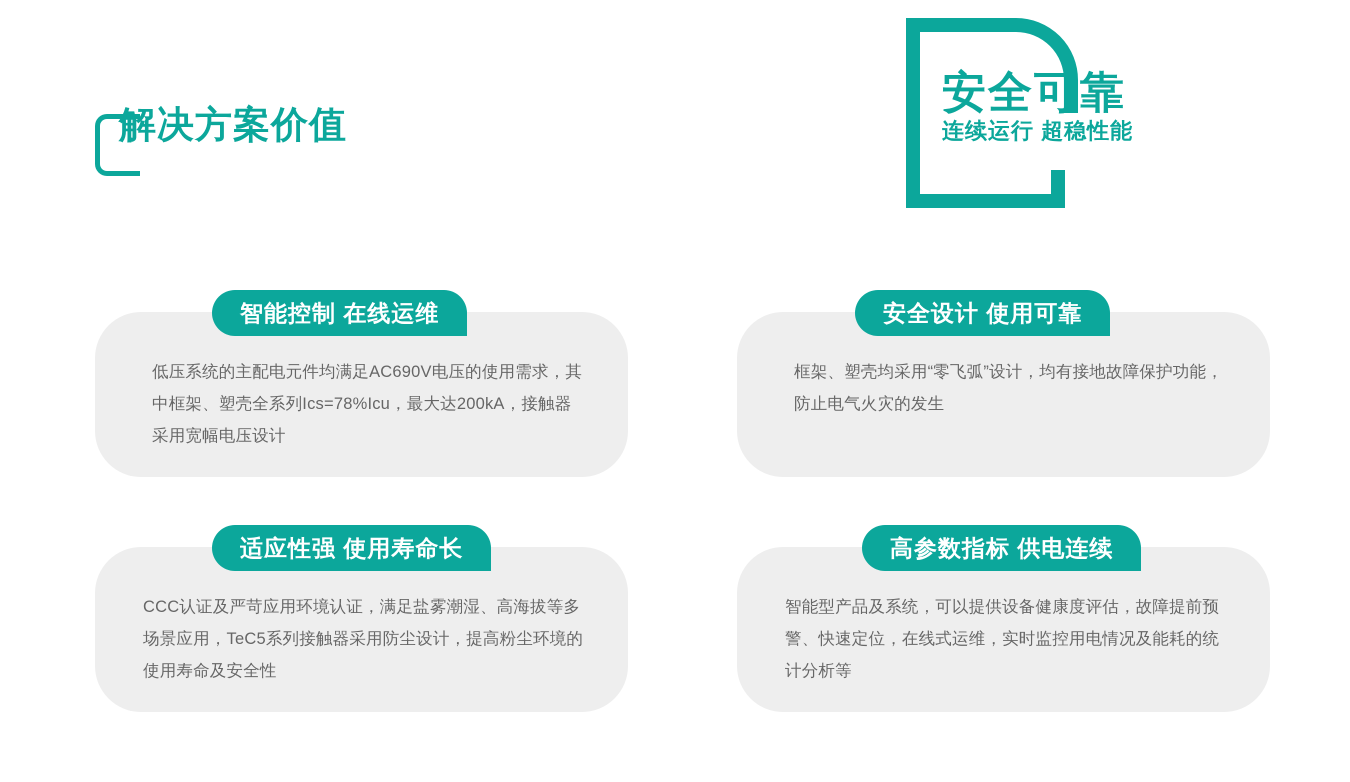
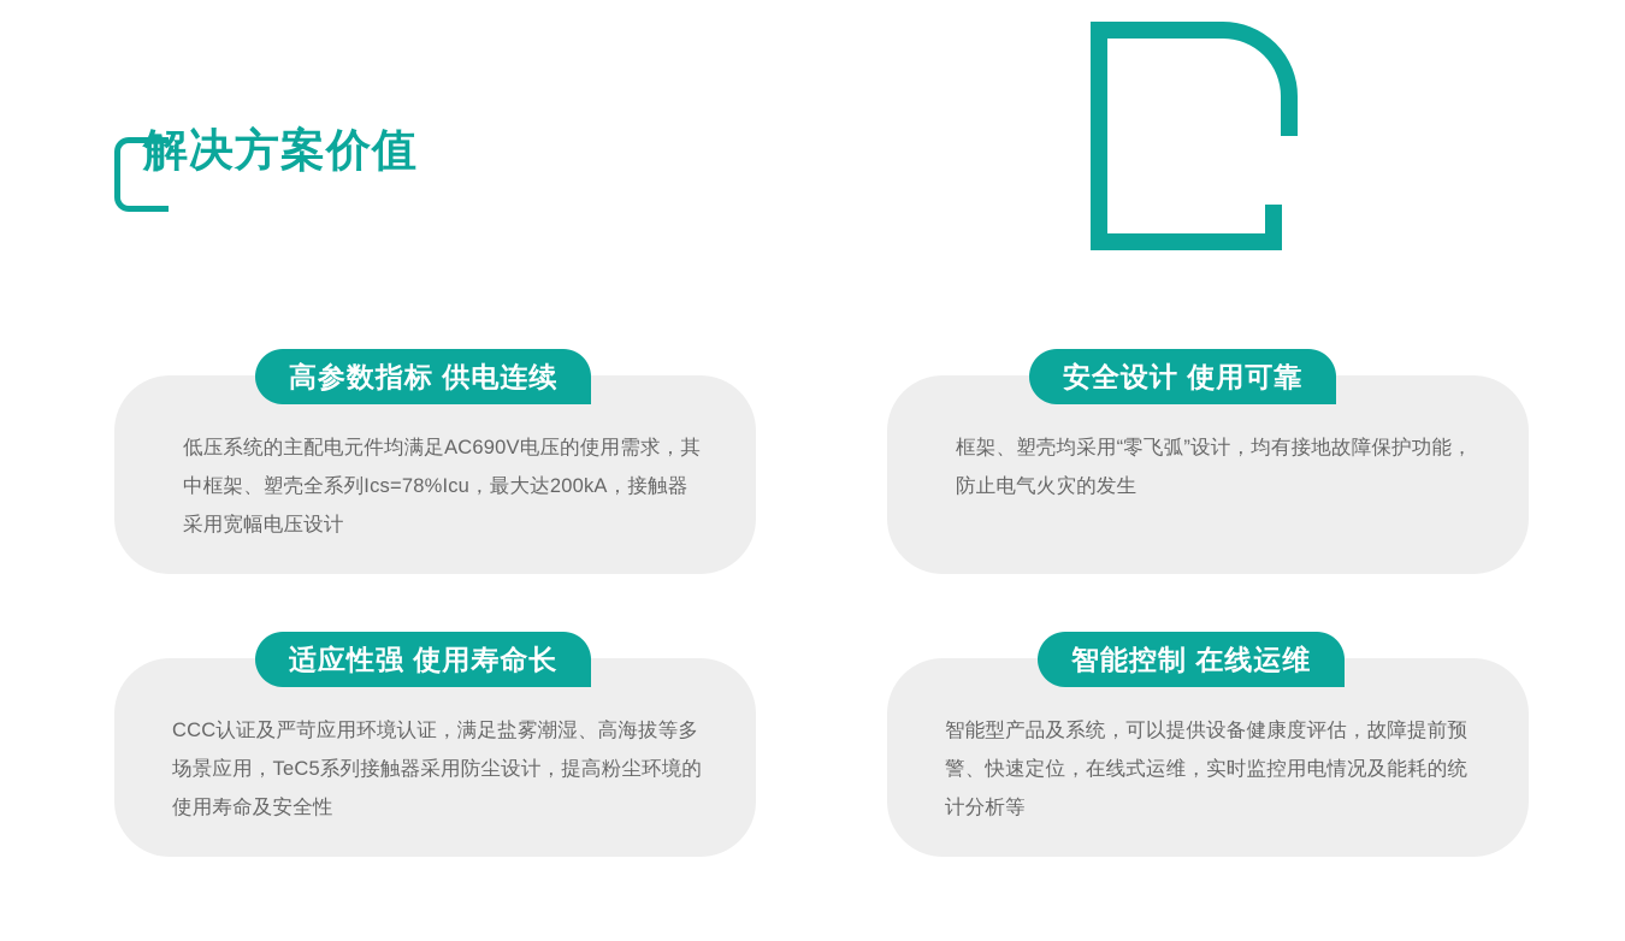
  解决方案价值
- 安全可靠
- 连续运行 超稳性能
- 智能控制 在线运维
+ 高参数指标 供电连续
  低压系统的主配电元件均满足AC690V电压的使用需求，其中框架、塑壳全系列Ics=78%Icu，最大达200kA，接触器采用宽幅电压设计
  安全设计 使用可靠
  框架、塑壳均采用“零飞弧”设计，均有接地故障保护功能，防止电气火灾的发生
  适应性强 使用寿命长
  CCC认证及严苛应用环境认证，满足盐雾潮湿、高海拔等多场景应用，TeC5系列接触器采用防尘设计，提高粉尘环境的使用寿命及安全性
- 高参数指标 供电连续
+ 智能控制 在线运维
  智能型产品及系统，可以提供设备健康度评估，故障提前预警、快速定位，在线式运维，实时监控用电情况及能耗的统计分析等
